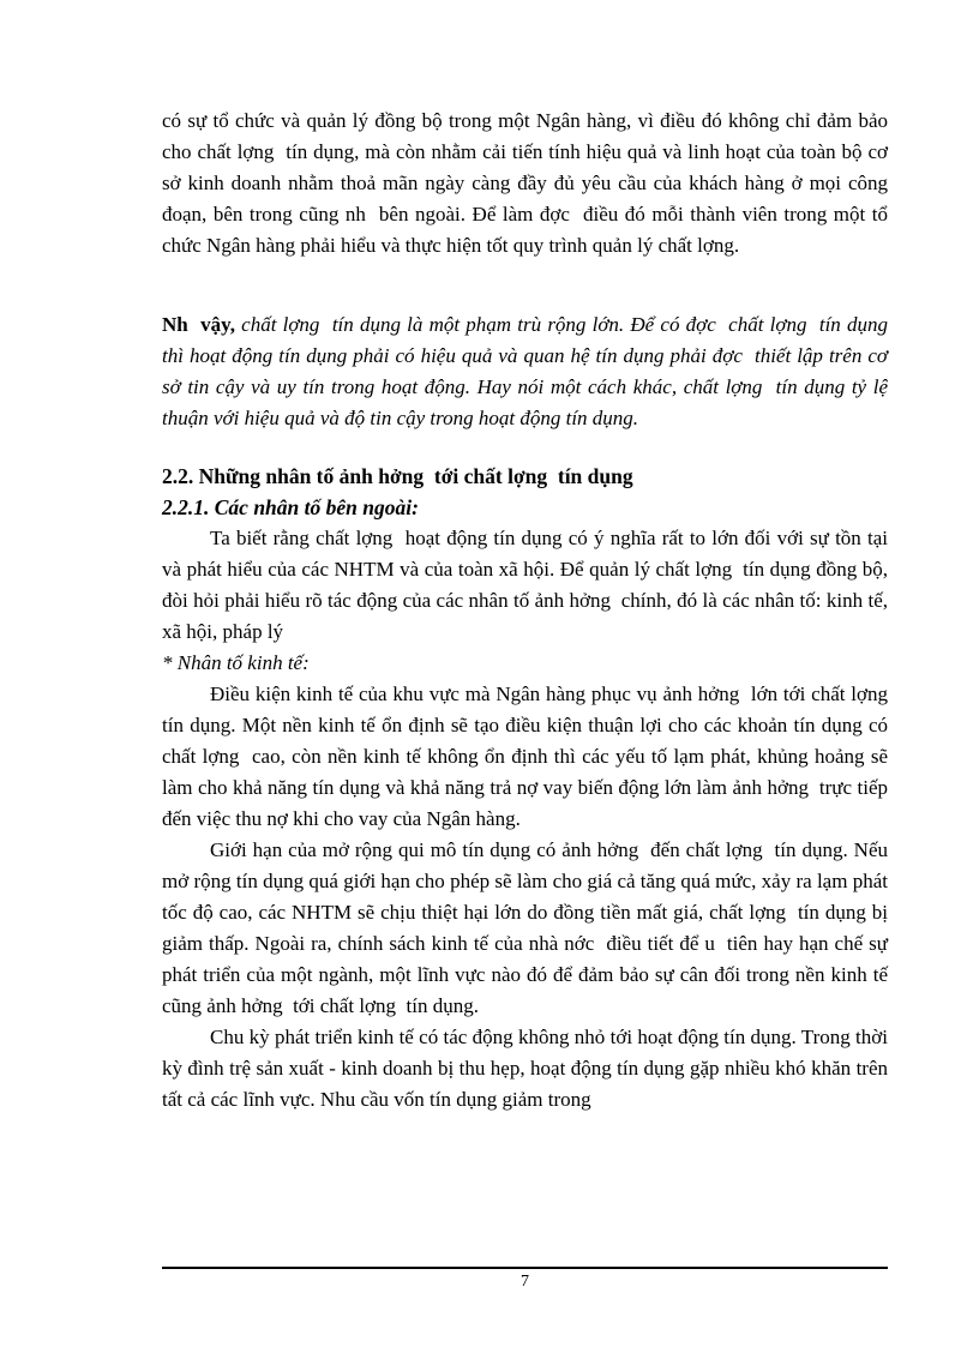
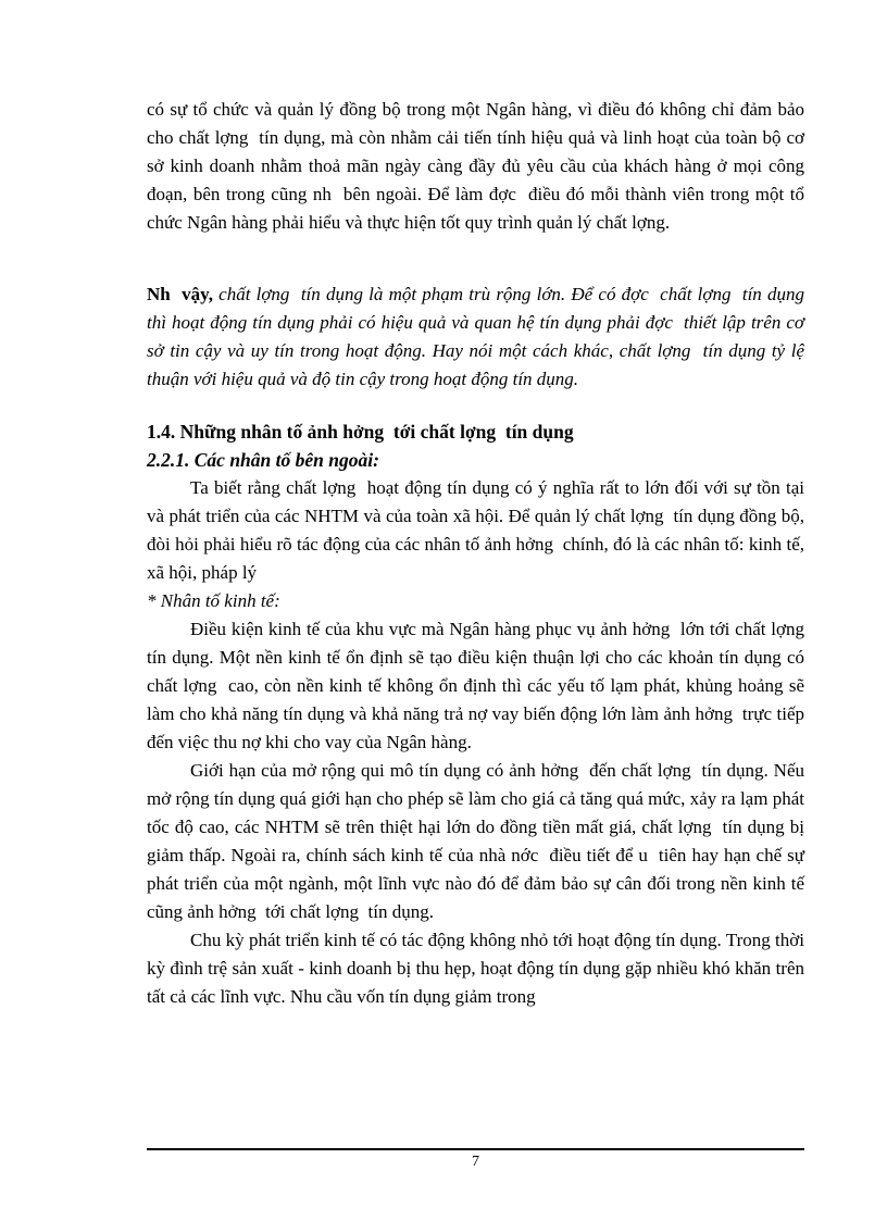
  có sự tổ chức và quản lý đồng bộ trong một Ngân hàng, vì điều đó không chỉ đảm bảo cho chất lợng tín dụng, mà còn nhằm cải tiến tính hiệu quả và linh hoạt của toàn bộ cơ sở kinh doanh nhằm thoả mãn ngày càng đầy đủ yêu cầu của khách hàng ở mọi công đoạn, bên trong cũng nh bên ngoài. Để làm đợc điều đó mỗi thành viên trong một tổ chức Ngân hàng phải hiểu và thực hiện tốt quy trình quản lý chất lợng.
  Nh vậy, chất lợng tín dụng là một phạm trù rộng lớn. Để có đợc chất lợng tín dụng thì hoạt động tín dụng phải có hiệu quả và quan hệ tín dụng phải đợc thiết lập trên cơ sở tin cậy và uy tín trong hoạt động. Hay nói một cách khác, chất lợng tín dụng tỷ lệ thuận với hiệu quả và độ tin cậy trong hoạt động tín dụng.
- 2.2. Những nhân tố ảnh hởng tới chất lợng tín dụng
+ 1.4. Những nhân tố ảnh hởng tới chất lợng tín dụng
  2.2.1. Các nhân tố bên ngoài:
- Ta biết rằng chất lợng hoạt động tín dụng có ý nghĩa rất to lớn đối với sự tồn tại và phát hiểu của các NHTM và của toàn xã hội. Để quản lý chất lợng tín dụng đồng bộ, đòi hỏi phải hiểu rõ tác động của các nhân tố ảnh hởng chính, đó là các nhân tố: kinh tế, xã hội, pháp lý
+ Ta biết rằng chất lợng hoạt động tín dụng có ý nghĩa rất to lớn đối với sự tồn tại và phát triển của các NHTM và của toàn xã hội. Để quản lý chất lợng tín dụng đồng bộ, đòi hỏi phải hiểu rõ tác động của các nhân tố ảnh hởng chính, đó là các nhân tố: kinh tế, xã hội, pháp lý
  * Nhân tố kinh tế:
  Điều kiện kinh tế của khu vực mà Ngân hàng phục vụ ảnh hởng lớn tới chất lợng tín dụng. Một nền kinh tế ổn định sẽ tạo điều kiện thuận lợi cho các khoản tín dụng có chất lợng cao, còn nền kinh tế không ổn định thì các yếu tố lạm phát, khủng hoảng sẽ làm cho khả năng tín dụng và khả năng trả nợ vay biến động lớn làm ảnh hởng trực tiếp đến việc thu nợ khi cho vay của Ngân hàng.
- Giới hạn của mở rộng qui mô tín dụng có ảnh hởng đến chất lợng tín dụng. Nếu mở rộng tín dụng quá giới hạn cho phép sẽ làm cho giá cả tăng quá mức, xảy ra lạm phát tốc độ cao, các NHTM sẽ chịu thiệt hại lớn do đồng tiền mất giá, chất lợng tín dụng bị giảm thấp. Ngoài ra, chính sách kinh tế của nhà nớc điều tiết để u tiên hay hạn chế sự phát triển của một ngành, một lĩnh vực nào đó để đảm bảo sự cân đối trong nền kinh tế cũng ảnh hởng tới chất lợng tín dụng.
+ Giới hạn của mở rộng qui mô tín dụng có ảnh hởng đến chất lợng tín dụng. Nếu mở rộng tín dụng quá giới hạn cho phép sẽ làm cho giá cả tăng quá mức, xảy ra lạm phát tốc độ cao, các NHTM sẽ trên thiệt hại lớn do đồng tiền mất giá, chất lợng tín dụng bị giảm thấp. Ngoài ra, chính sách kinh tế của nhà nớc điều tiết để u tiên hay hạn chế sự phát triển của một ngành, một lĩnh vực nào đó để đảm bảo sự cân đối trong nền kinh tế cũng ảnh hởng tới chất lợng tín dụng.
  Chu kỳ phát triển kinh tế có tác động không nhỏ tới hoạt động tín dụng. Trong thời kỳ đình trệ sản xuất - kinh doanh bị thu hẹp, hoạt động tín dụng gặp nhiều khó khăn trên tất cả các lĩnh vực. Nhu cầu vốn tín dụng giảm trong
  7
